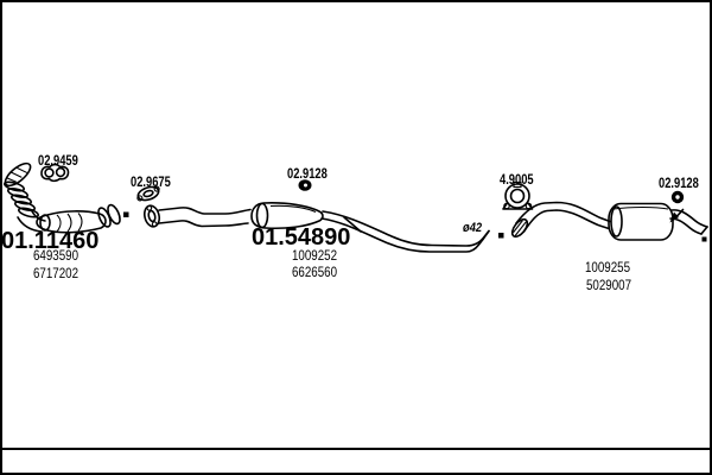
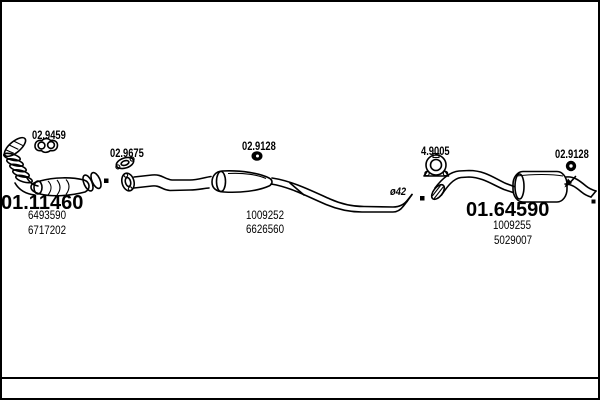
  02.9459
  02.9675
  02.9128
  4.9005
  02.9128
  01.11460
  6493590
  6717202
- 01.54890
  1009252
  6626560
+ 01.64590
  1009255
  5029007
  ø42
